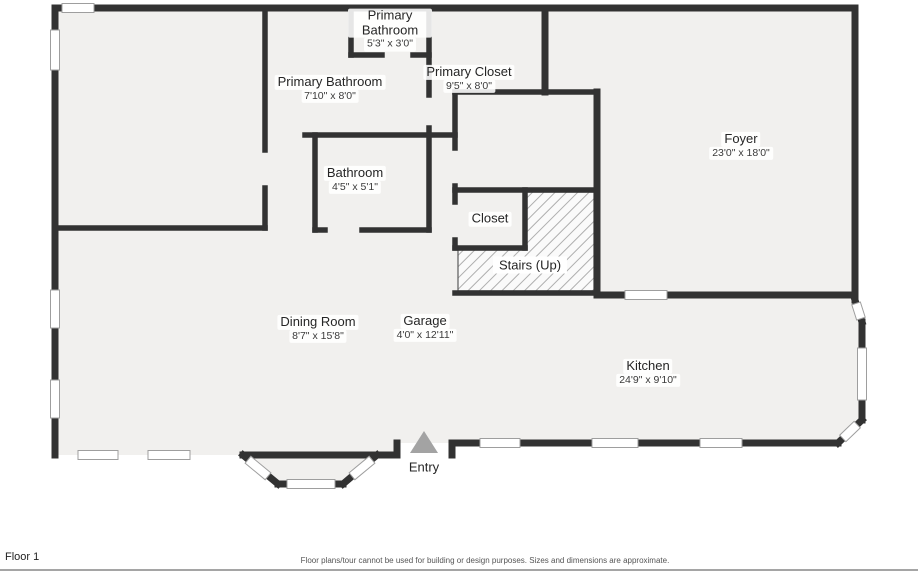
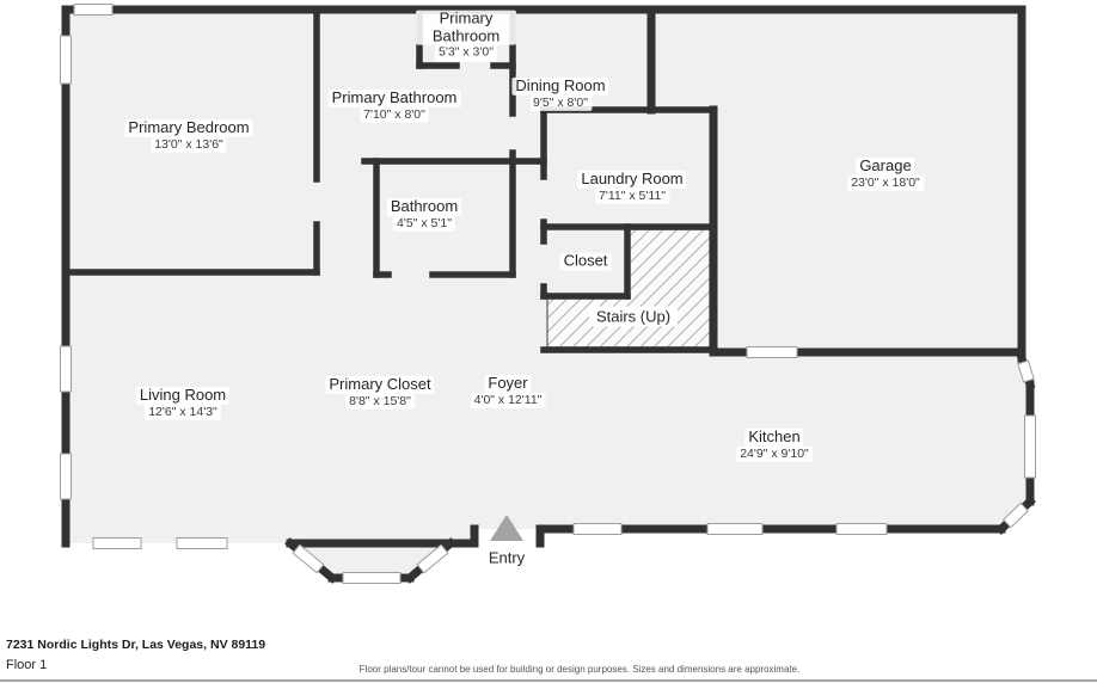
  Primary Bathroom
  5'3" x 3'0"
  Primary Bathroom
  7'10" x 8'0"
- Primary Closet
+ Dining Room
  9'5" x 8'0"
+ Primary Bedroom
+ 13'0" x 13'6"
- Foyer
+ Garage
  23'0" x 18'0"
+ Laundry Room
+ 7'11" x 5'11"
  Bathroom
  4'5" x 5'1"
  Closet
+ Living Room
+ 12'6" x 14'3"
- Dining Room
+ Primary Closet
- 8'7" x 15'8"
+ 8'8" x 15'8"
- Garage
+ Foyer
  4'0" x 12'11"
  Kitchen
  24'9" x 9'10"
  Stairs (Up)
  Entry
+ 7231 Nordic Lights Dr, Las Vegas, NV 89119
  Floor 1
  Floor plans/tour cannot be used for building or design purposes. Sizes and dimensions are approximate.
